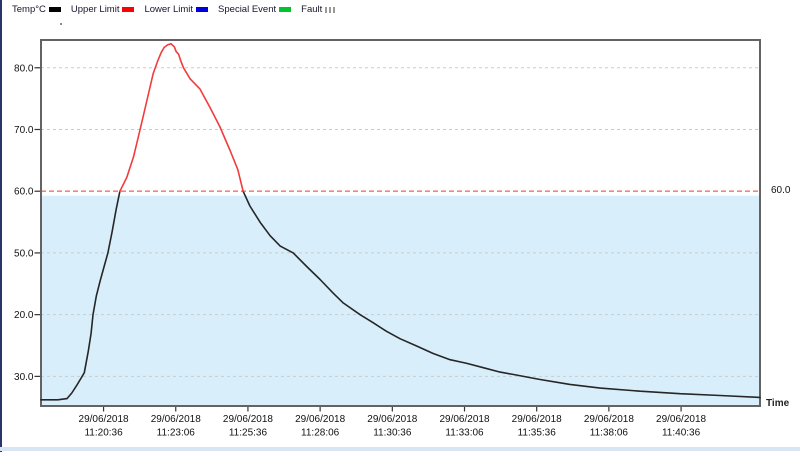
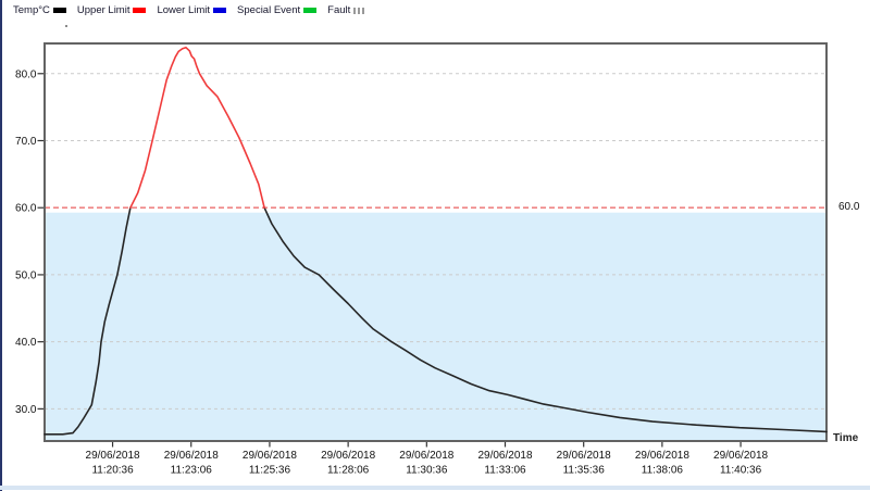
  Temp°C
  Upper Limit
  Lower Limit
  Special Event
  Fault
  30.0
- 20.0
+ 40.0
  50.0
  60.0
  70.0
  80.0
  29/06/2018
  11:20:36
  29/06/2018
  11:23:06
  29/06/2018
  11:25:36
  29/06/2018
  11:28:06
  29/06/2018
  11:30:36
  29/06/2018
  11:33:06
  29/06/2018
  11:35:36
  29/06/2018
  11:38:06
  29/06/2018
  11:40:36
  60.0
  Time
